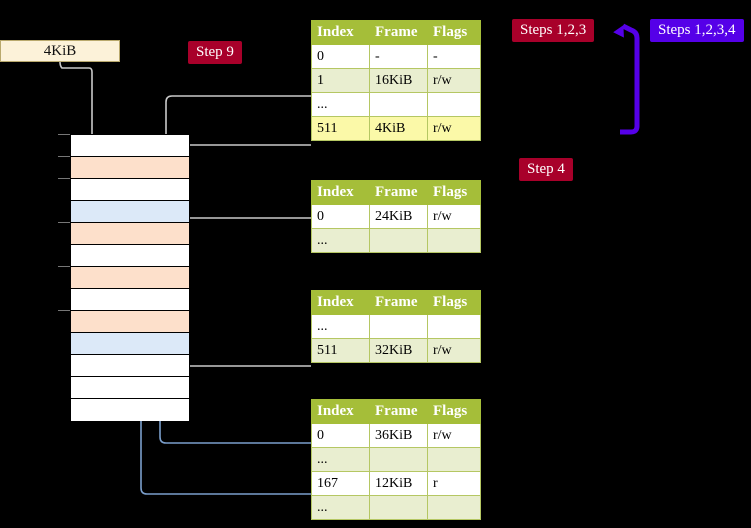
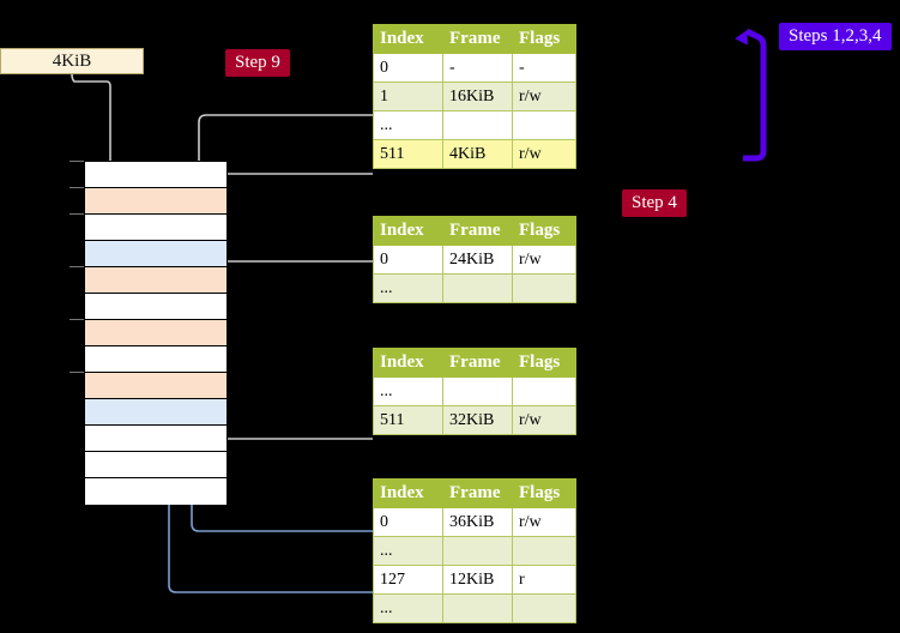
  4KiB
  Step 9
- Steps 1,2,3
  Steps 1,2,3,4
  Step 4
  Index	Frame	Flags
  0	-	-
  1	16KiB	r/w
  ...
  511	4KiB	r/w
  Index	Frame	Flags
  0	24KiB	r/w
  ...
  Index	Frame	Flags
  ...
  511	32KiB	r/w
  Index	Frame	Flags
  0	36KiB	r/w
  ...
- 167	12KiB	r
+ 127	12KiB	r
  ...
